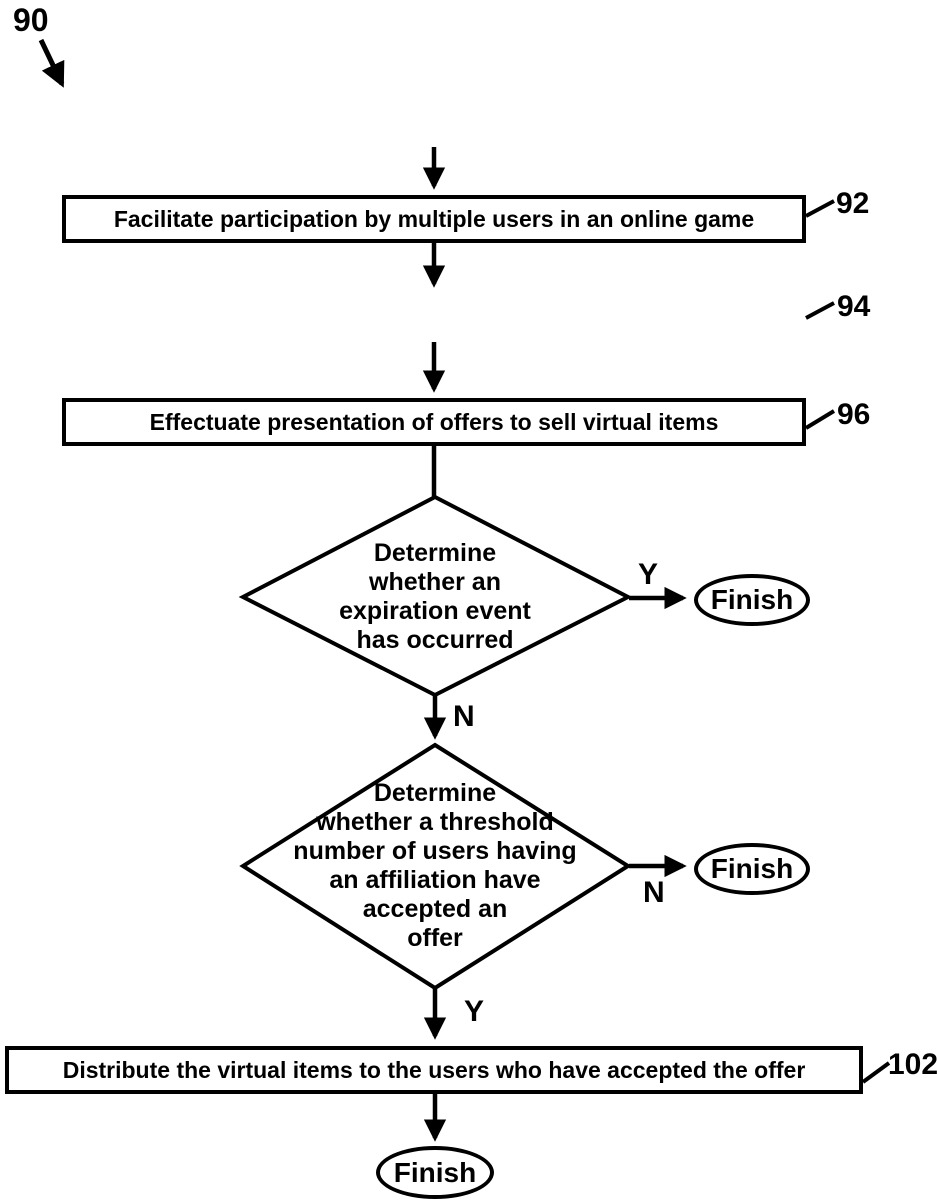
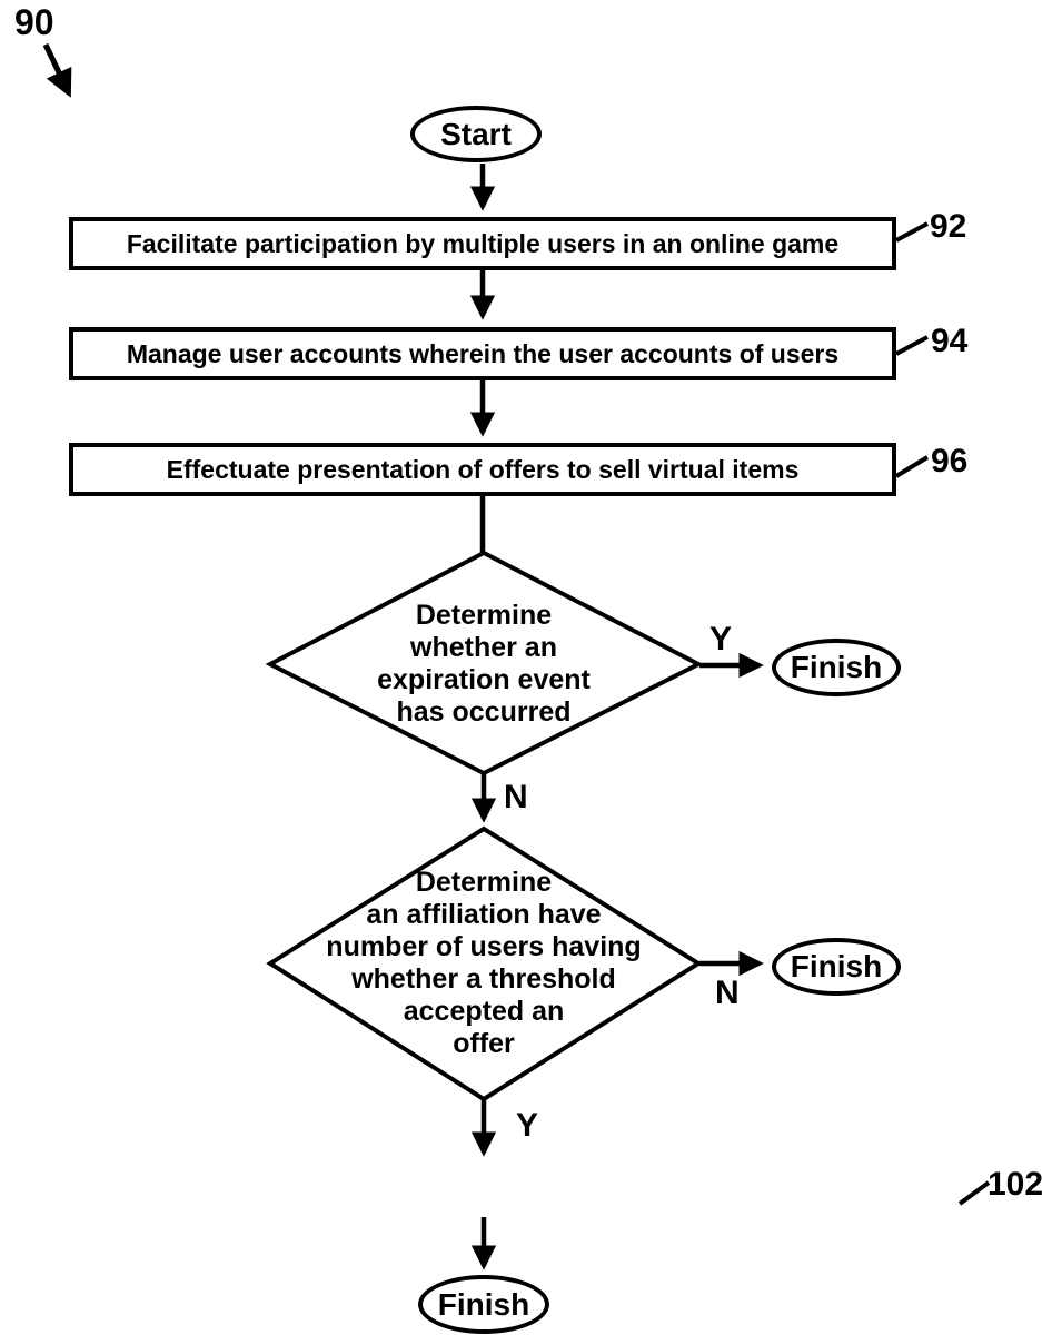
  90
+ Start
  Facilitate participation by multiple users in an online game
  92
+ Manage user accounts wherein the user accounts of users
  94
  Effectuate presentation of offers to sell virtual items
  96
  Determine
  whether an
  expiration event
  has occurred
  Y
  Finish
  N
  Determine
- whether a threshold
+ an affiliation have
  number of users having
- an affiliation have
+ whether a threshold
  accepted an
  offer
  N
  Finish
  Y
- Distribute the virtual items to the users who have accepted the offer
  102
  Finish
